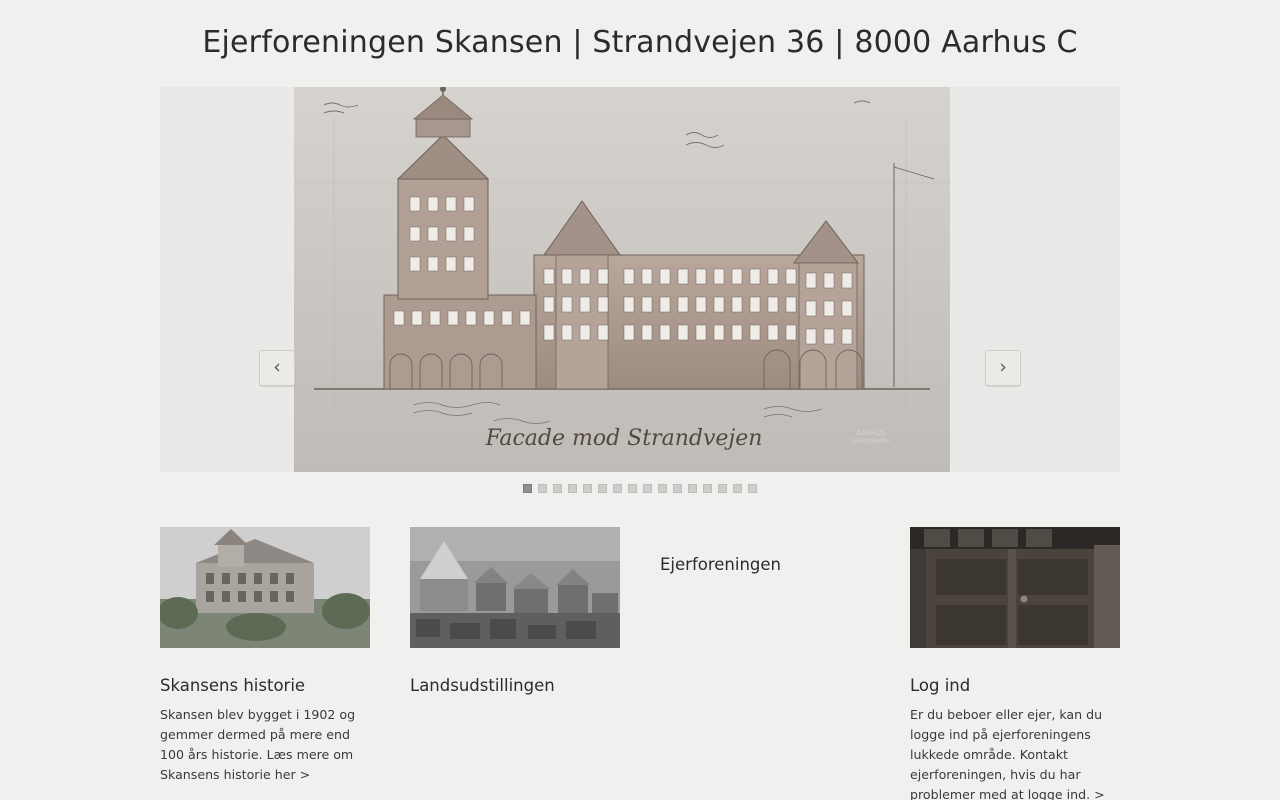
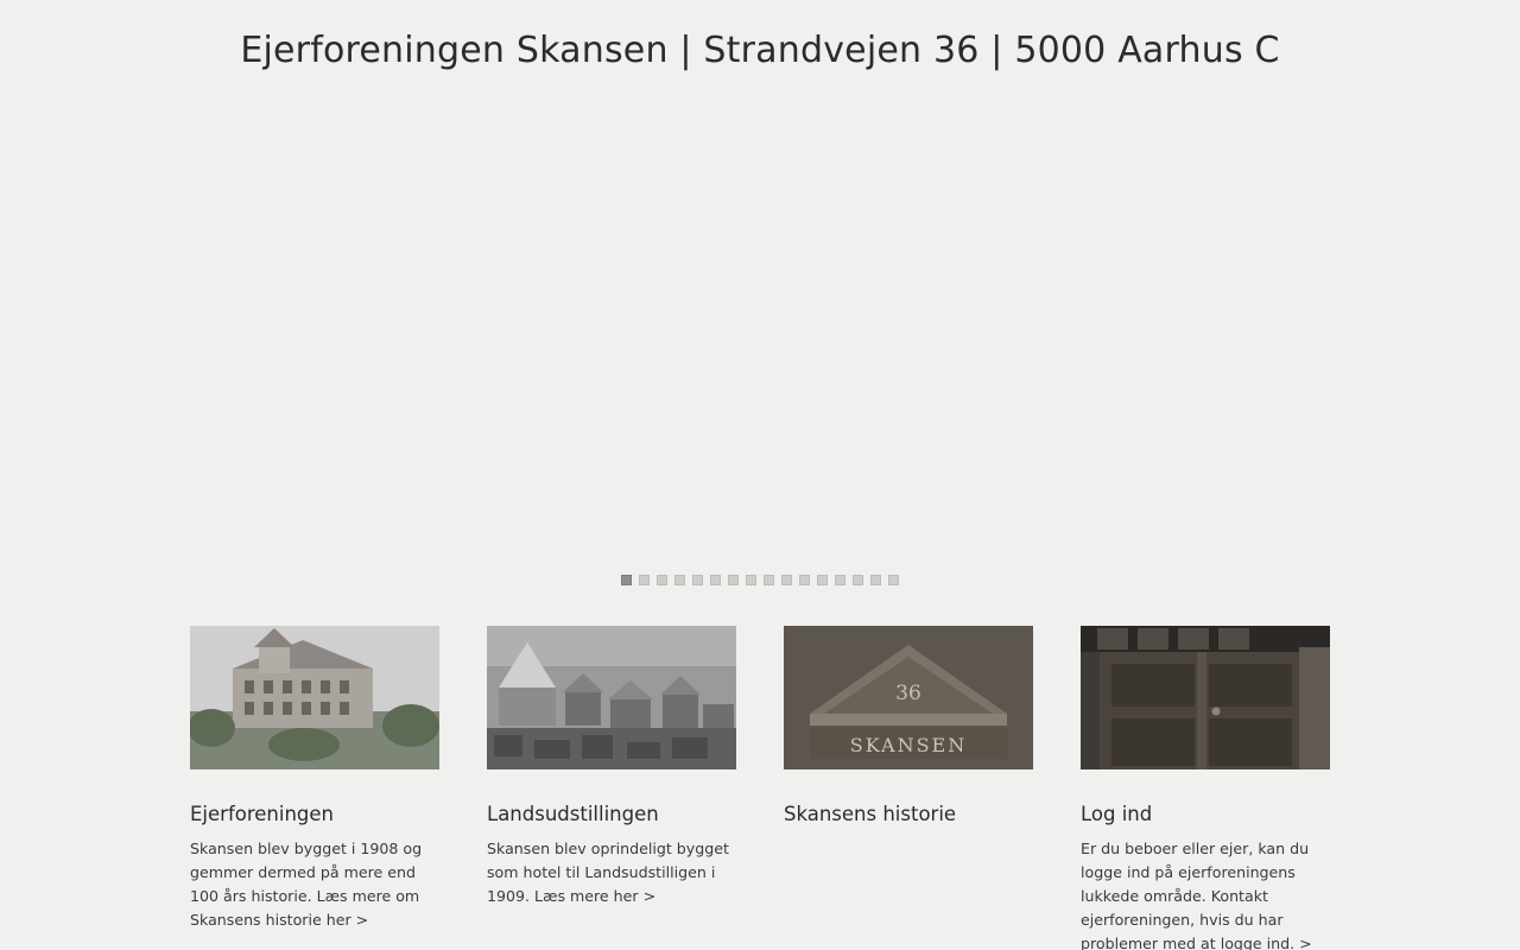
- Ejerforeningen Skansen | Strandvejen 36 | 8000 Aarhus C
+ Ejerforeningen Skansen | Strandvejen 36 | 5000 Aarhus C
- Facade mod Strandvejen
- ‹
- ›
- Skansens historie
+ Ejerforeningen
- Skansen blev bygget i 1902 og gemmer dermed på mere end 100 års historie. Læs mere om Skansens historie her >
+ Skansen blev bygget i 1908 og gemmer dermed på mere end 100 års historie. Læs mere om Skansens historie her >
  Landsudstillingen
+ Skansen blev oprindeligt bygget som hotel til Landsudstilligen i 1909. Læs mere her >
+ 36
+ SKANSEN
- Ejerforeningen
+ Skansens historie
  Log ind
  Er du beboer eller ejer, kan du logge ind på ejerforeningens lukkede område. Kontakt ejerforeningen, hvis du har problemer med at logge ind. >
